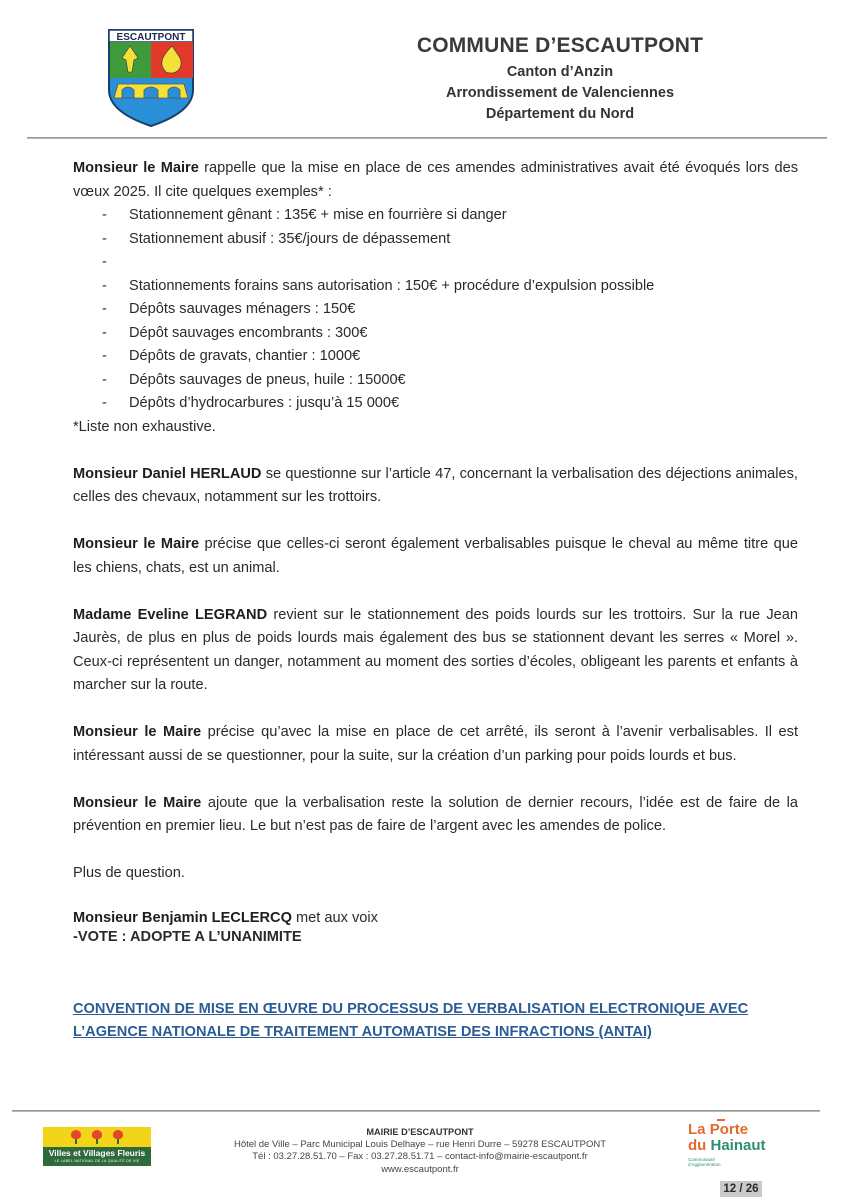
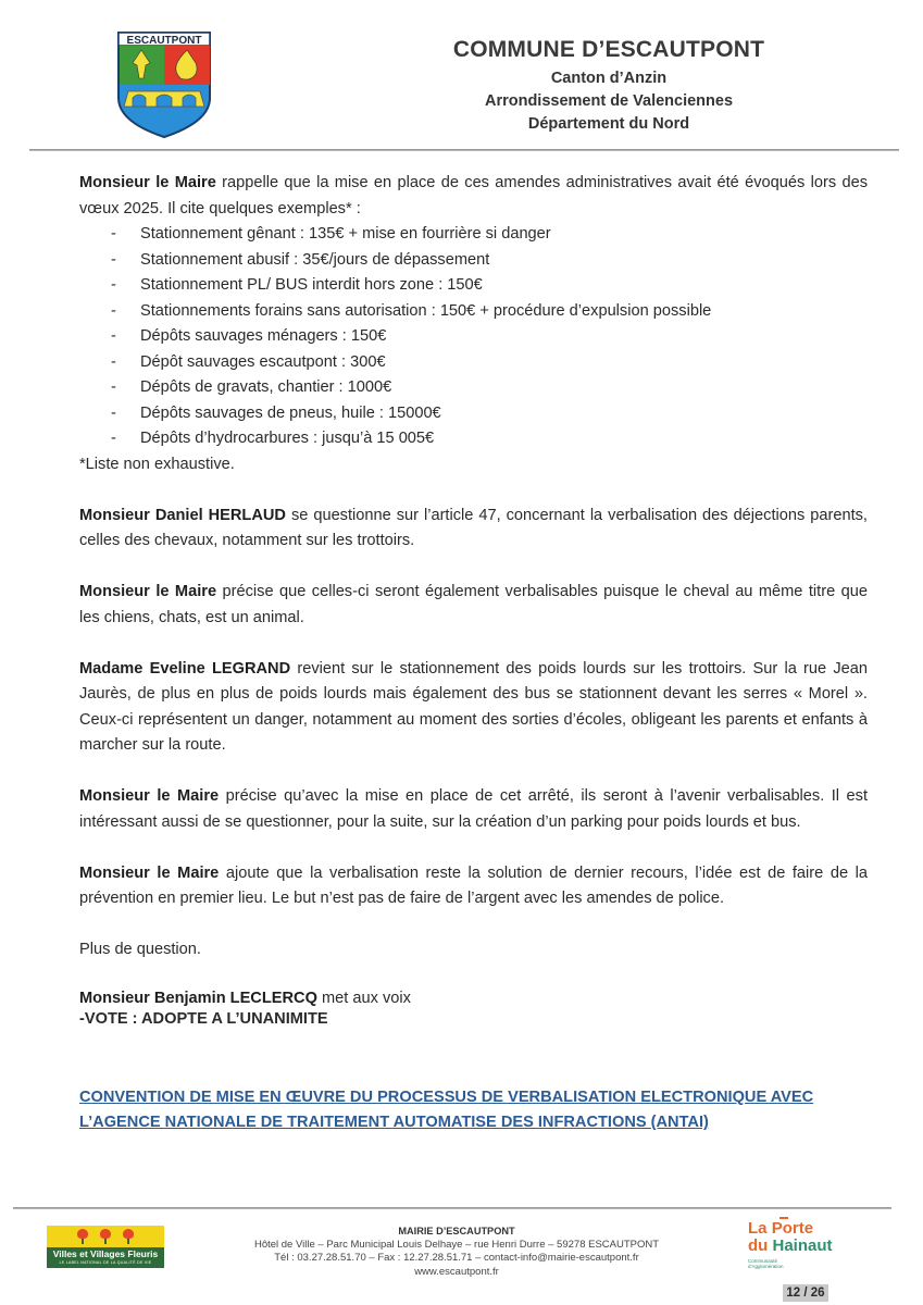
  ESCAUTPONT
  COMMUNE D’ESCAUTPONT
  Canton d’Anzin
  Arrondissement de Valenciennes
  Département du Nord
  Monsieur le Maire rappelle que la mise en place de ces amendes administratives avait été évoqués lors des vœux 2025. Il cite quelques exemples* :
  -
  Stationnement gênant : 135€ + mise en fourrière si danger
  -
  Stationnement abusif : 35€/jours de dépassement
  -
+ Stationnement PL/ BUS interdit hors zone : 150€
  -
  Stationnements forains sans autorisation : 150€ + procédure d’expulsion possible
  -
  Dépôts sauvages ménagers : 150€
  -
- Dépôt sauvages encombrants : 300€
+ Dépôt sauvages escautpont : 300€
  -
  Dépôts de gravats, chantier : 1000€
  -
  Dépôts sauvages de pneus, huile : 15000€
  -
- Dépôts d’hydrocarbures : jusqu’à 15 000€
+ Dépôts d’hydrocarbures : jusqu’à 15 005€
  *Liste non exhaustive.
- Monsieur Daniel HERLAUD se questionne sur l’article 47, concernant la verbalisation des déjections animales, celles des chevaux, notamment sur les trottoirs.
+ Monsieur Daniel HERLAUD se questionne sur l’article 47, concernant la verbalisation des déjections parents, celles des chevaux, notamment sur les trottoirs.
  Monsieur le Maire précise que celles-ci seront également verbalisables puisque le cheval au même titre que les chiens, chats, est un animal.
  Madame Eveline LEGRAND revient sur le stationnement des poids lourds sur les trottoirs. Sur la rue Jean Jaurès, de plus en plus de poids lourds mais également des bus se stationnent devant les serres « Morel ». Ceux-ci représentent un danger, notamment au moment des sorties d’écoles, obligeant les parents et enfants à marcher sur la route.
  Monsieur le Maire précise qu’avec la mise en place de cet arrêté, ils seront à l’avenir verbalisables. Il est intéressant aussi de se questionner, pour la suite, sur la création d’un parking pour poids lourds et bus.
  Monsieur le Maire ajoute que la verbalisation reste la solution de dernier recours, l’idée est de faire de la prévention en premier lieu. Le but n’est pas de faire de l’argent avec les amendes de police.
  Plus de question.
  Monsieur Benjamin LECLERCQ met aux voix
  -VOTE : ADOPTE A L’UNANIMITE
  CONVENTION DE MISE EN ŒUVRE DU PROCESSUS DE VERBALISATION ELECTRONIQUE AVEC L’AGENCE NATIONALE DE TRAITEMENT AUTOMATISE DES INFRACTIONS (ANTAI)
  Villes et Villages Fleuris
  MAIRIE D’ESCAUTPONT
  Hôtel de Ville – Parc Municipal Louis Delhaye – rue Henri Durre – 59278 ESCAUTPONT
- Tél : 03.27.28.51.70 – Fax : 03.27.28.51.71 – contact-info@mairie-escautpont.fr
+ Tél : 03.27.28.51.70 – Fax : 12.27.28.51.71 – contact-info@mairie-escautpont.fr
  www.escautpont.fr
  La Porte
  du Hainaut
  12 / 26
